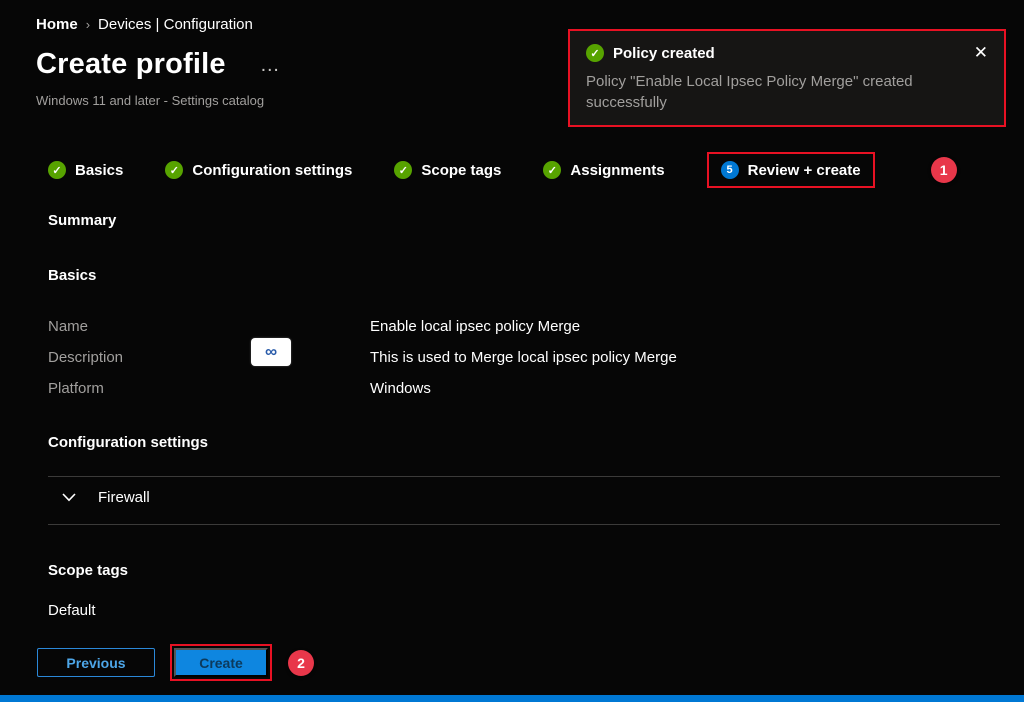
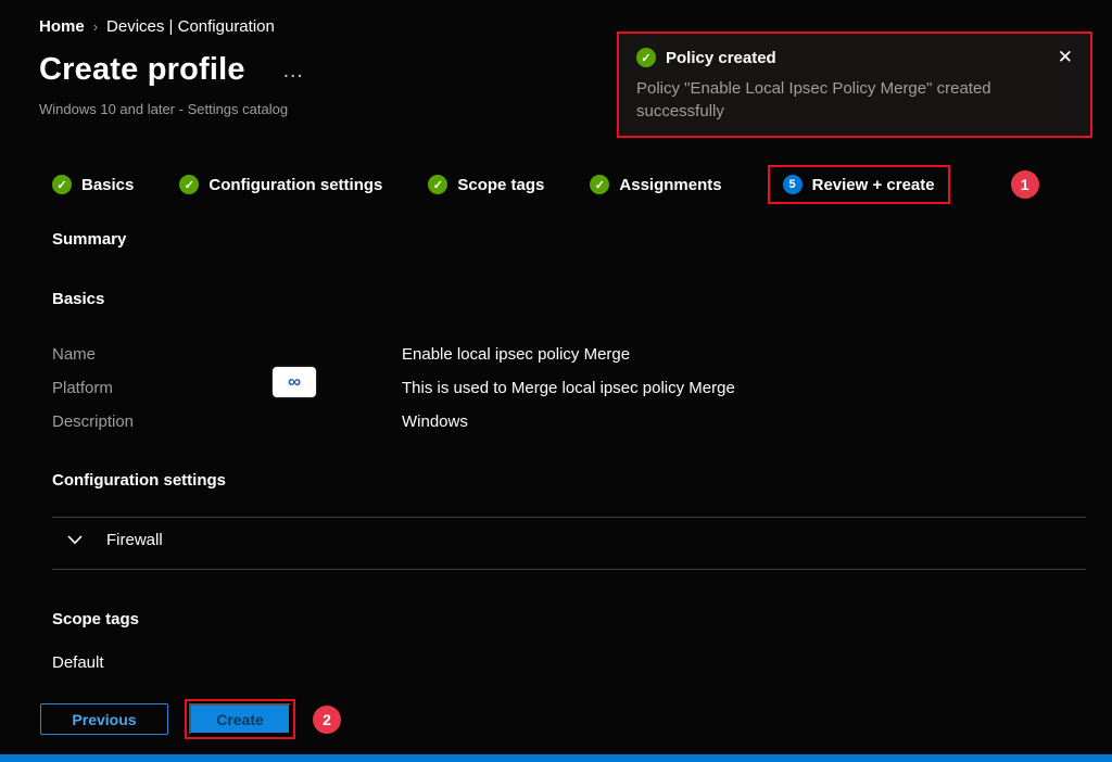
  Home
  ›
  Devices | Configuration
  Create profile
  …
- Windows 11 and later - Settings catalog
+ Windows 10 and later - Settings catalog
  ✓
  Policy created
  Policy "Enable Local Ipsec Policy Merge" created successfully
  ✕
  ✓
  Basics
  ✓
  Configuration settings
  ✓
  Scope tags
  ✓
  Assignments
  5
  Review + create
  1
  Summary
  Basics
  Name
  Enable local ipsec policy Merge
- Description
+ Platform
  This is used to Merge local ipsec policy Merge
- Platform
+ Description
  Windows
  ∞
  Configuration settings
  Firewall
  Scope tags
  Default
  Previous
  Create
  2
